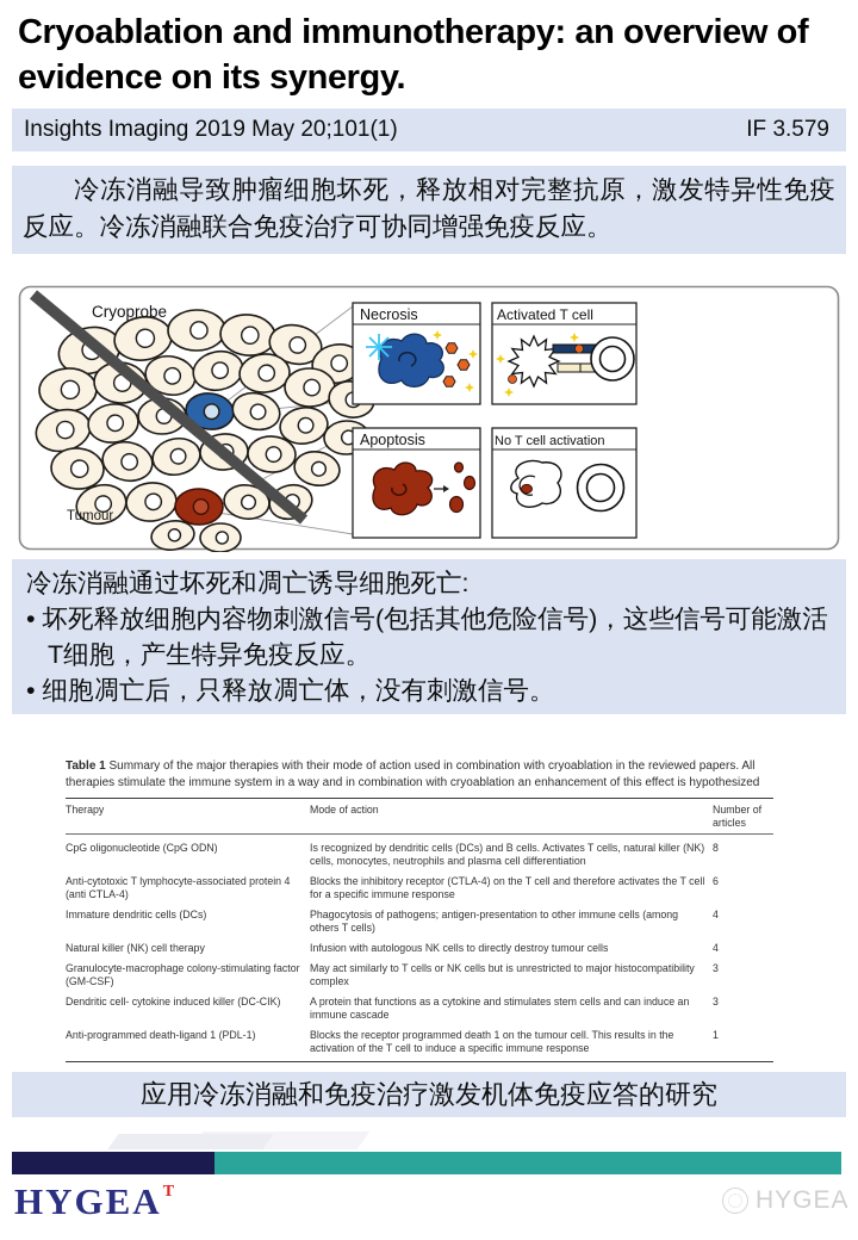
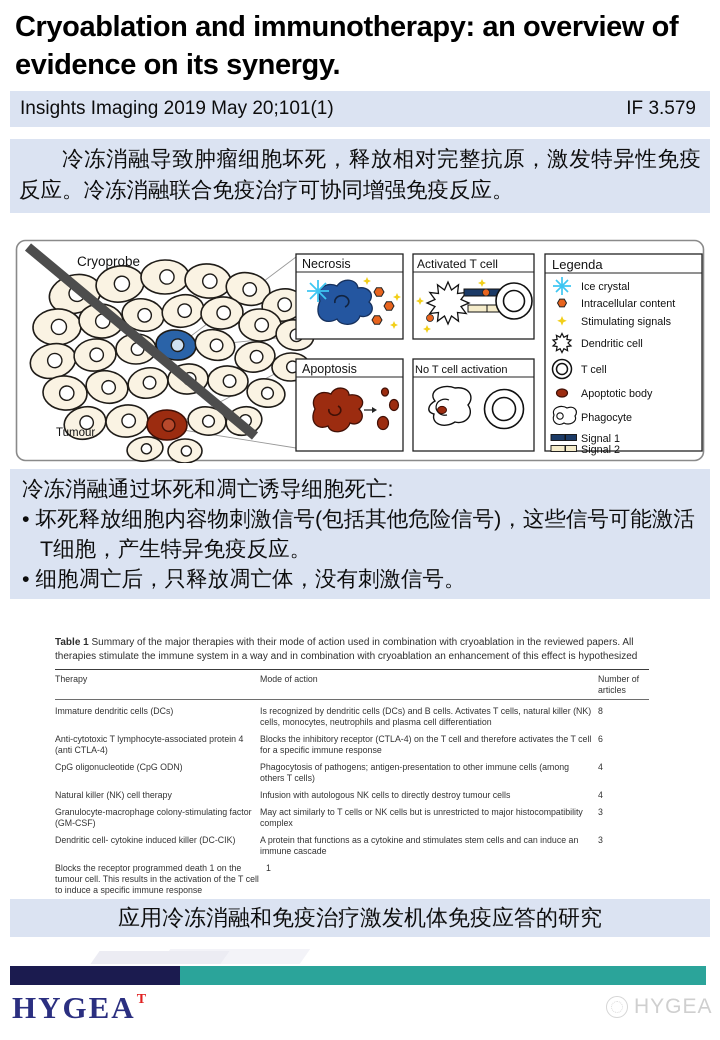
  Cryoablation and immunotherapy: an overview of
  evidence on its synergy.
  Insights Imaging 2019 May 20;101(1)
  IF 3.579
  冷冻消融导致肿瘤细胞坏死，释放相对完整抗原，激发特异性免疫反应。冷冻消融联合免疫治疗可协同增强免疫反应。
  Cryoprobe
  Tumour
  Necrosis
  Activated T cell
  Apoptosis
  No T cell activation
+ Legenda
+ Ice crystal
+ Intracellular content
+ Stimulating signals
+ Dendritic cell
+ T cell
+ Apoptotic body
+ Phagocyte
+ Signal 1
+ Signal 2
  冷冻消融通过坏死和凋亡诱导细胞死亡:
  坏死释放细胞内容物刺激信号(包括其他危险信号)，这些信号可能激活T细胞，产生特异免疫反应。
  细胞凋亡后，只释放凋亡体，没有刺激信号。
  Table 1 Summary of the major therapies with their mode of action used in combination with cryoablation in the reviewed papers. All therapies stimulate the immune system in a way and in combination with cryoablation an enhancement of this effect is hypothesized
  Therapy
  Mode of action
  Number of articles
- CpG oligonucleotide (CpG ODN)
+ Immature dendritic cells (DCs)
  Is recognized by dendritic cells (DCs) and B cells. Activates T cells, natural killer (NK) cells, monocytes, neutrophils and plasma cell differentiation
  8
  Anti-cytotoxic T lymphocyte-associated protein 4 (anti CTLA-4)
  Blocks the inhibitory receptor (CTLA-4) on the T cell and therefore activates the T cell for a specific immune response
  6
- Immature dendritic cells (DCs)
+ CpG oligonucleotide (CpG ODN)
  Phagocytosis of pathogens; antigen-presentation to other immune cells (among others T cells)
  4
  Natural killer (NK) cell therapy
  Infusion with autologous NK cells to directly destroy tumour cells
  4
  Granulocyte-macrophage colony-stimulating factor (GM-CSF)
  May act similarly to T cells or NK cells but is unrestricted to major histocompatibility complex
  3
  Dendritic cell- cytokine induced killer (DC-CIK)
  A protein that functions as a cytokine and stimulates stem cells and can induce an immune cascade
  3
- Anti-programmed death-ligand 1 (PDL-1)
  Blocks the receptor programmed death 1 on the tumour cell. This results in the activation of the T cell to induce a specific immune response
  1
  应用冷冻消融和免疫治疗激发机体免疫应答的研究
  HYGEAT
  HYGEA
